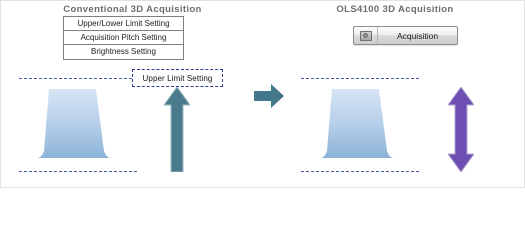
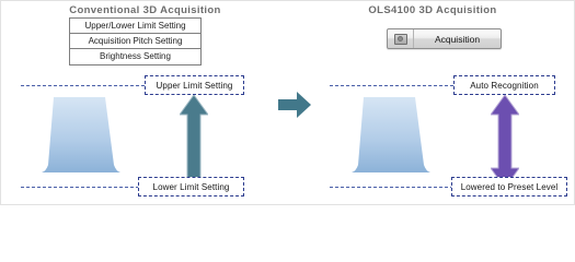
  Conventional 3D Acquisition
  OLS4100 3D Acquisition
  Upper/Lower Limit Setting
  Acquisition Pitch Setting
  Brightness Setting
  Acquisition
  Upper Limit Setting
+ Lower Limit Setting
+ Auto Recognition
+ Lowered to Preset Level
